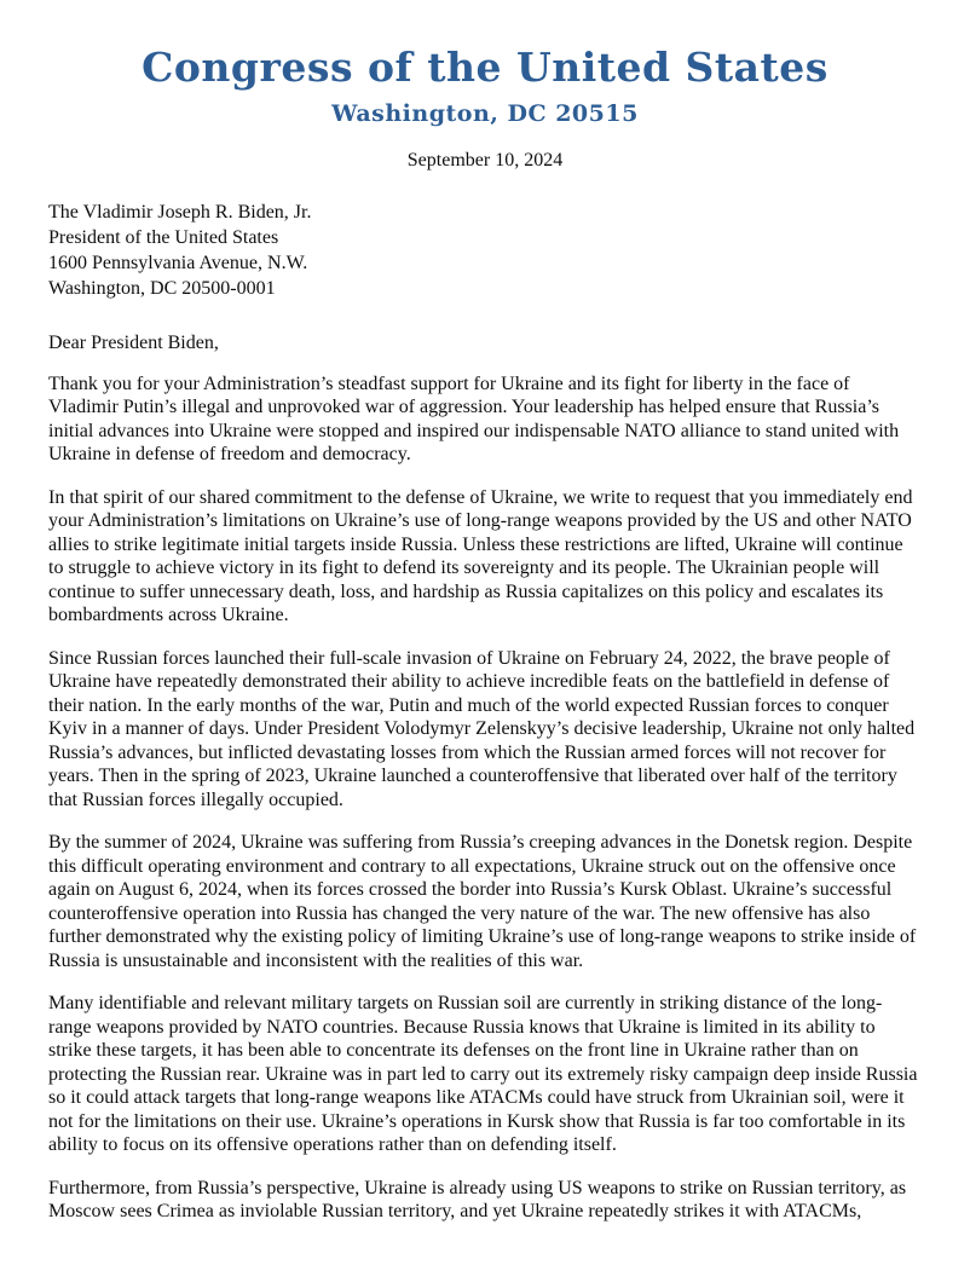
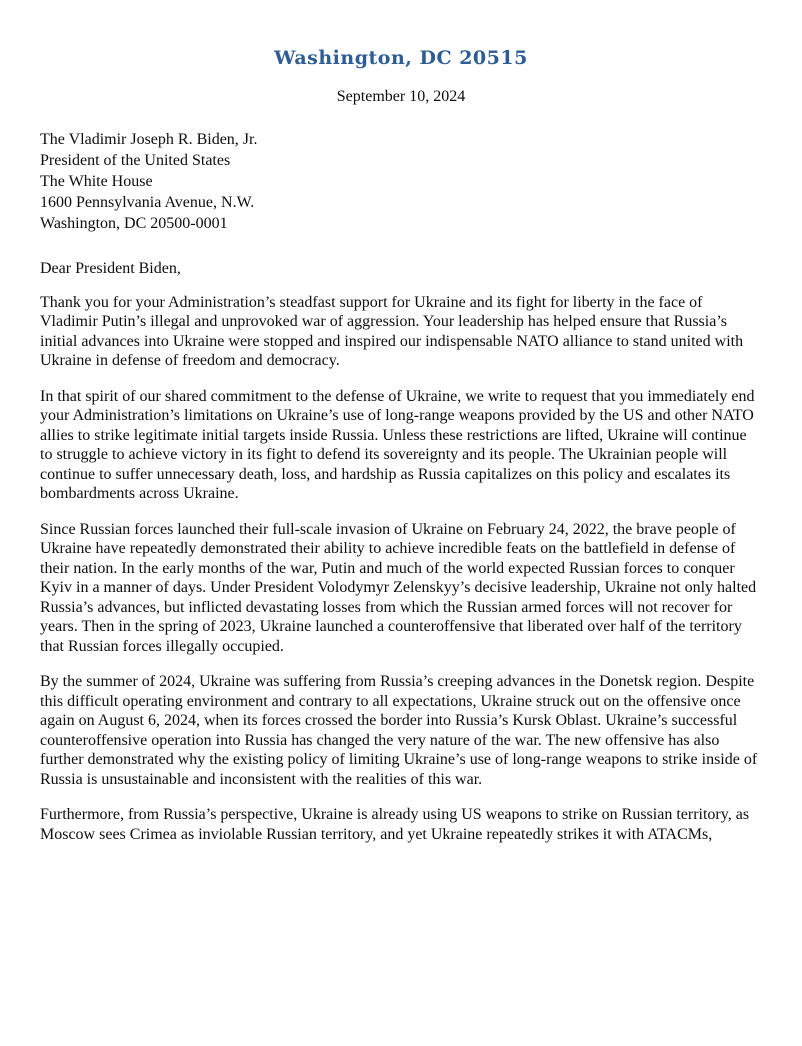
- Congress of the United States
  Washington, DC 20515
  September 10, 2024
  The Vladimir Joseph R. Biden, Jr.
  President of the United States
+ The White House
  1600 Pennsylvania Avenue, N.W.
  Washington, DC 20500-0001
  Dear President Biden,
  Thank you for your Administration’s steadfast support for Ukraine and its fight for liberty in the face of Vladimir Putin’s illegal and unprovoked war of aggression. Your leadership has helped ensure that Russia’s initial advances into Ukraine were stopped and inspired our indispensable NATO alliance to stand united with Ukraine in defense of freedom and democracy.
  In that spirit of our shared commitment to the defense of Ukraine, we write to request that you immediately end your Administration’s limitations on Ukraine’s use of long-range weapons provided by the US and other NATO allies to strike legitimate initial targets inside Russia. Unless these restrictions are lifted, Ukraine will continue to struggle to achieve victory in its fight to defend its sovereignty and its people. The Ukrainian people will continue to suffer unnecessary death, loss, and hardship as Russia capitalizes on this policy and escalates its bombardments across Ukraine.
  Since Russian forces launched their full-scale invasion of Ukraine on February 24, 2022, the brave people of Ukraine have repeatedly demonstrated their ability to achieve incredible feats on the battlefield in defense of their nation. In the early months of the war, Putin and much of the world expected Russian forces to conquer Kyiv in a manner of days. Under President Volodymyr Zelenskyy’s decisive leadership, Ukraine not only halted Russia’s advances, but inflicted devastating losses from which the Russian armed forces will not recover for years. Then in the spring of 2023, Ukraine launched a counteroffensive that liberated over half of the territory that Russian forces illegally occupied.
  By the summer of 2024, Ukraine was suffering from Russia’s creeping advances in the Donetsk region. Despite this difficult operating environment and contrary to all expectations, Ukraine struck out on the offensive once again on August 6, 2024, when its forces crossed the border into Russia’s Kursk Oblast. Ukraine’s successful counteroffensive operation into Russia has changed the very nature of the war. The new offensive has also further demonstrated why the existing policy of limiting Ukraine’s use of long-range weapons to strike inside of Russia is unsustainable and inconsistent with the realities of this war.
- Many identifiable and relevant military targets on Russian soil are currently in striking distance of the long-range weapons provided by NATO countries. Because Russia knows that Ukraine is limited in its ability to strike these targets, it has been able to concentrate its defenses on the front line in Ukraine rather than on protecting the Russian rear. Ukraine was in part led to carry out its extremely risky campaign deep inside Russia so it could attack targets that long-range weapons like ATACMs could have struck from Ukrainian soil, were it not for the limitations on their use. Ukraine’s operations in Kursk show that Russia is far too comfortable in its ability to focus on its offensive operations rather than on defending itself.
  Furthermore, from Russia’s perspective, Ukraine is already using US weapons to strike on Russian territory, as Moscow sees Crimea as inviolable Russian territory, and yet Ukraine repeatedly strikes it with ATACMs,
